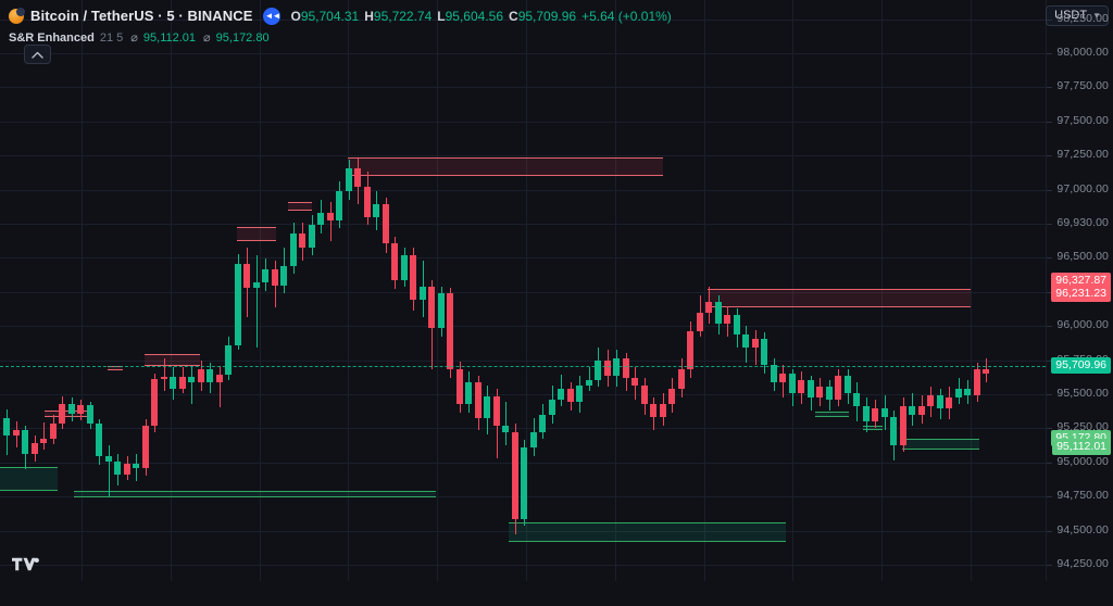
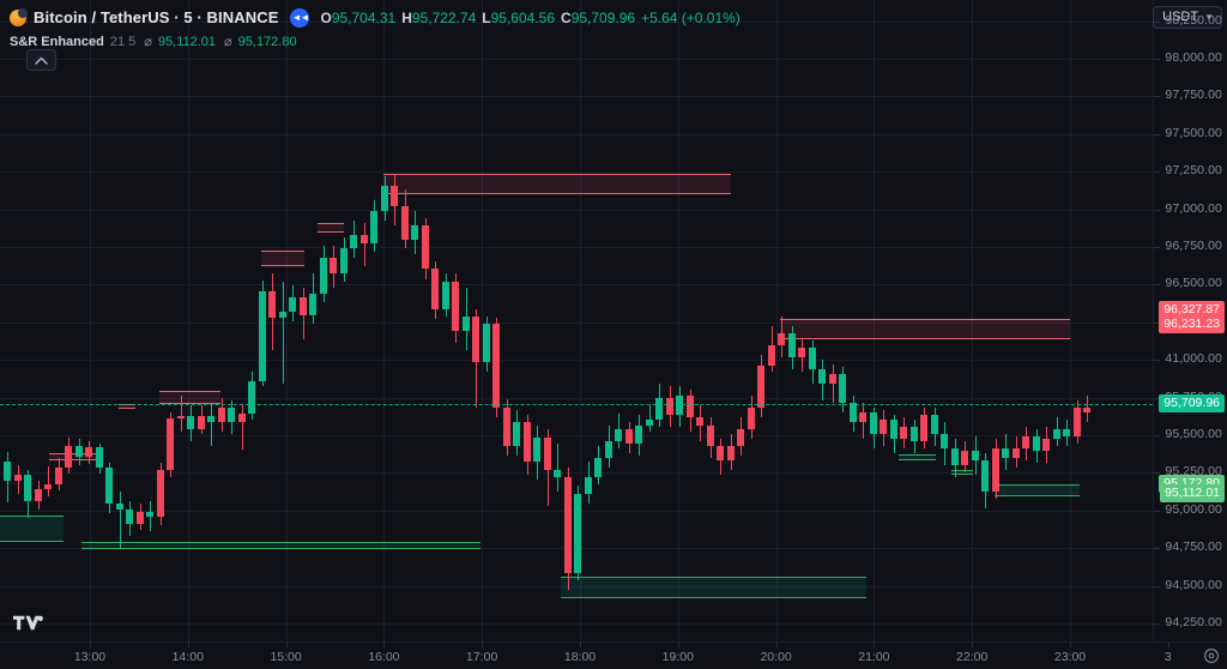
  Bitcoin / TetherUS · 5 · BINANCE
  ◄◄
  O95,704.31
  H95,722.74
  L95,604.56
  C95,709.96
  +5.64 (+0.01%)
  S&R Enhanced
  21 5
  ⌀
  95,112.01
  ⌀
  95,172.80
  USDT
  ▼
  98,250.00
  98,000.00
  97,750.00
  97,500.00
  97,250.00
  97,000.00
- 69,930.00
+ 96,750.00
  96,500.00
- 96,000.00
+ 41,000.00
  95,500.00
  95,250.00
  95,000.00
  94,750.00
  94,500.00
  94,250.00
  96,327.87
  96,231.23
  95,709.96
  95,112.01
+ 13:00
+ 14:00
+ 15:00
+ 16:00
+ 17:00
+ 18:00
+ 19:00
+ 20:00
+ 21:00
+ 22:00
+ 23:00
+ 3
